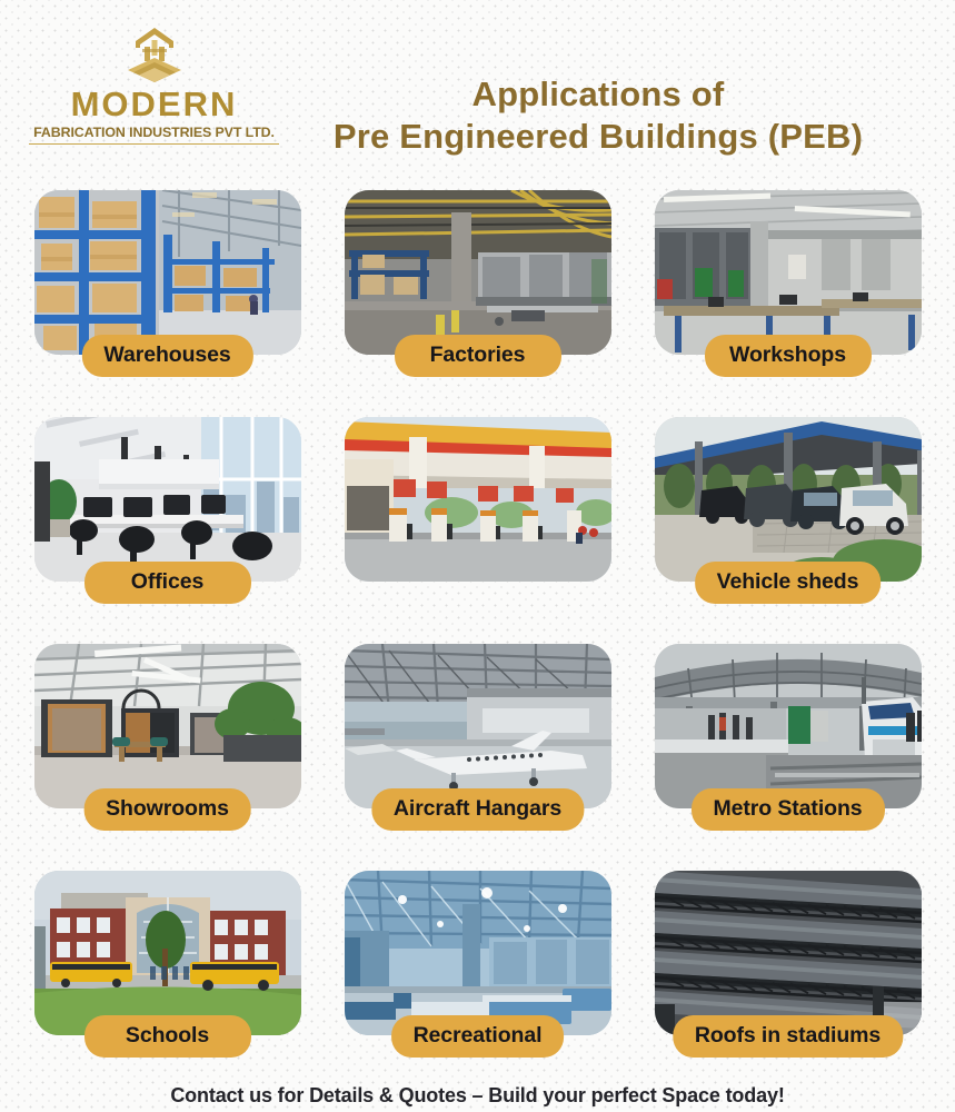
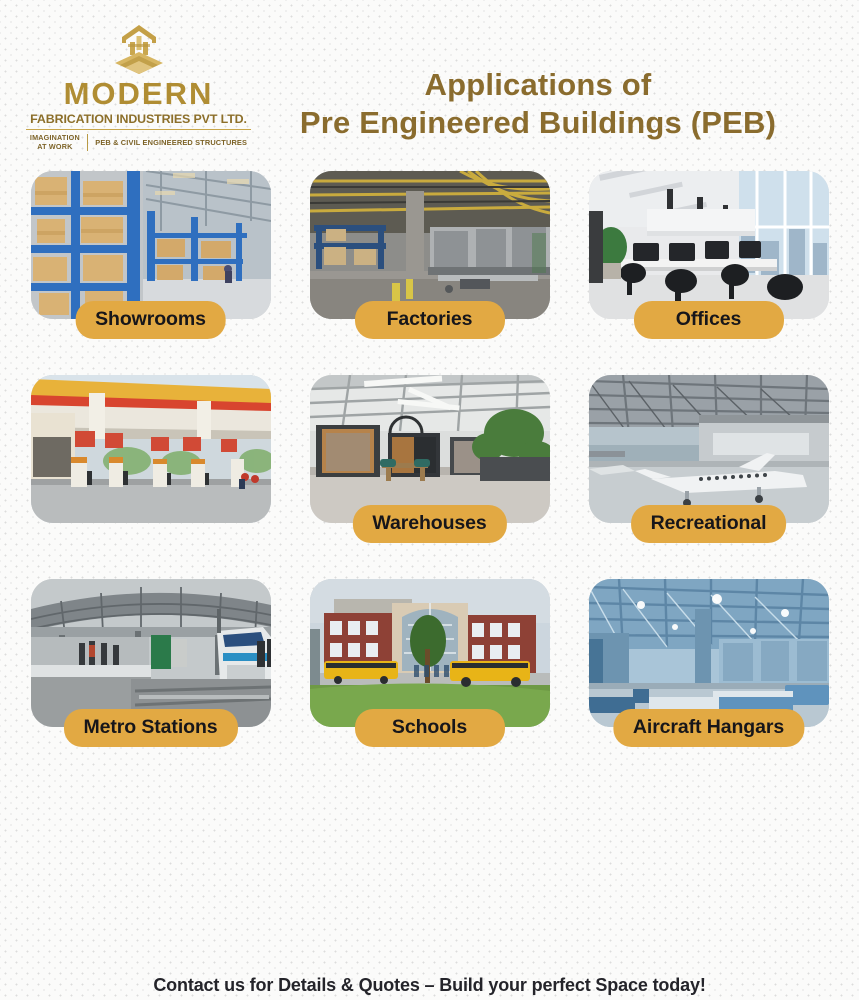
  MODERN
  FABRICATION INDUSTRIES PVT LTD.
+ IMAGINATION
+ AT WORK
+ PEB & CIVIL ENGINEERED STRUCTURES
  Applications of
  Pre Engineered Buildings (PEB)
- Warehouses
+ Showrooms
  Factories
- Workshops
  Offices
- Vehicle sheds
- Showrooms
+ Warehouses
- Aircraft Hangars
+ Recreational
  Metro Stations
  Schools
- Recreational
+ Aircraft Hangars
- Roofs in stadiums
  Contact us for Details & Quotes – Build your perfect Space today!
